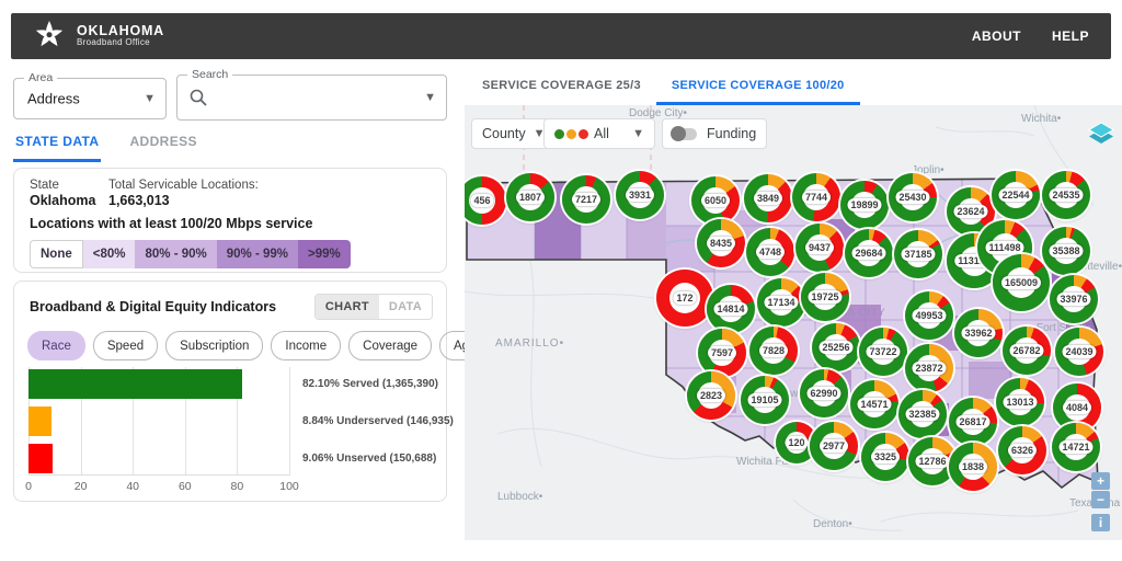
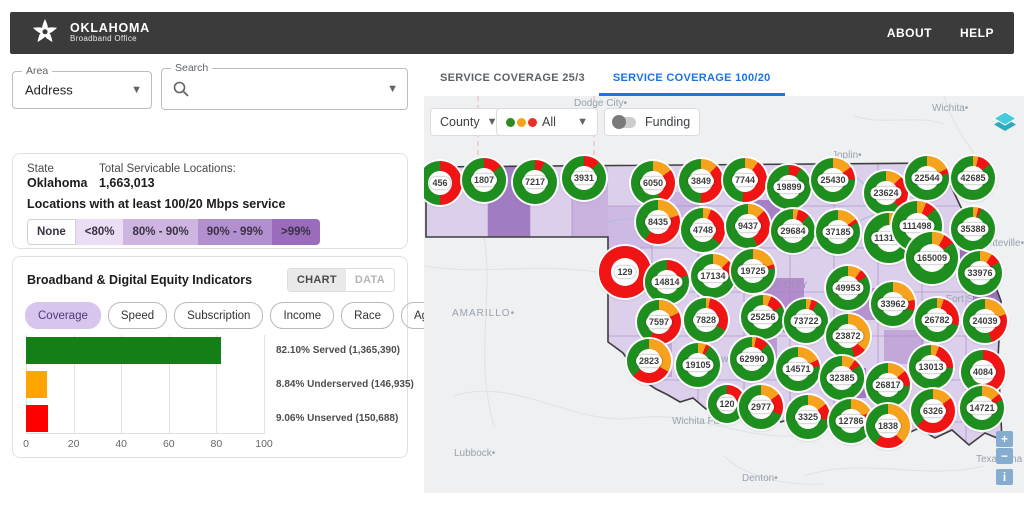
  OKLAHOMA
  Broadband Office
  ABOUT
  HELP
  Area
  Address
  ▼
  Search
  ▼
- STATE DATA
- ADDRESS
  State
  Total Servicable Locations:
  Oklahoma
  1,663,013
  Locations with at least 100/20 Mbps service
  None
  <80%
  80% - 90%
  90% - 99%
  >99%
  Broadband & Digital Equity Indicators
  CHART
  DATA
- Race
+ Coverage
  Speed
  Subscription
  Income
- Coverage
+ Race
  82.10% Served (1,365,390)
  8.84% Underserved (146,935)
  9.06% Unserved (150,688)
  0
  20
  40
  60
  80
  100
  SERVICE COVERAGE 25/3
  SERVICE COVERAGE 100/20
  Dodge City•
  Wichita•
  Joplin•
  AMARILLO•
  Lubbock•
  Denton•
  456
  1807
  7217
  3931
  6050
  3849
  7744
  19899
  25430
  23624
  22544
- 24535
+ 42685
  8435
  4748
  9437
  29684
  37185
  111498
  35388
  165009
  33976
- 172
+ 129
  14814
  17134
  19725
  49953
  33962
  26782
  24039
  7597
  7828
  25256
  73722
  23872
  62990
  14571
  32385
  26817
  13013
  4084
  2823
  19105
  120
  2977
  3325
  12786
  1838
  6326
  14721
  County
  ▼
  All
  ▼
  Funding
  +
  −
  i
